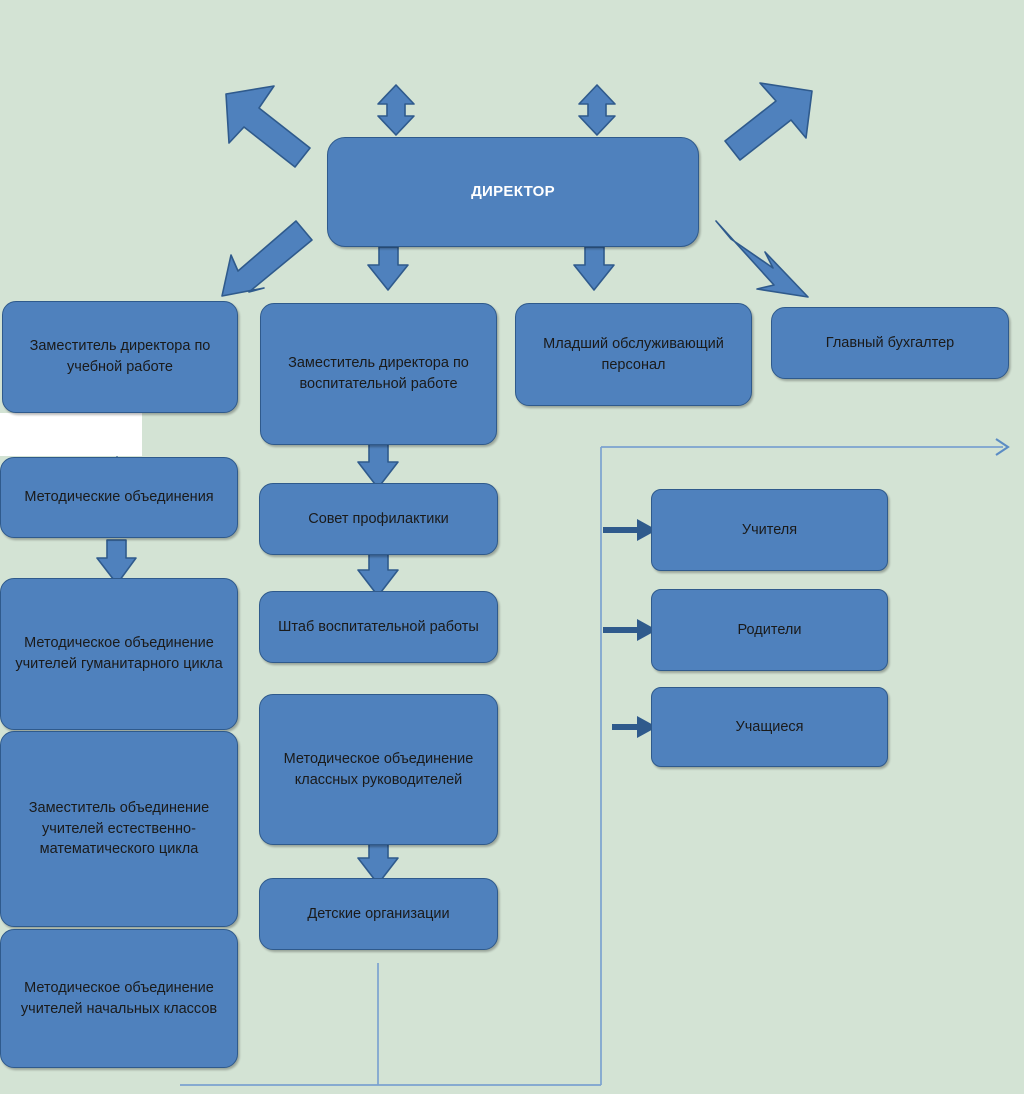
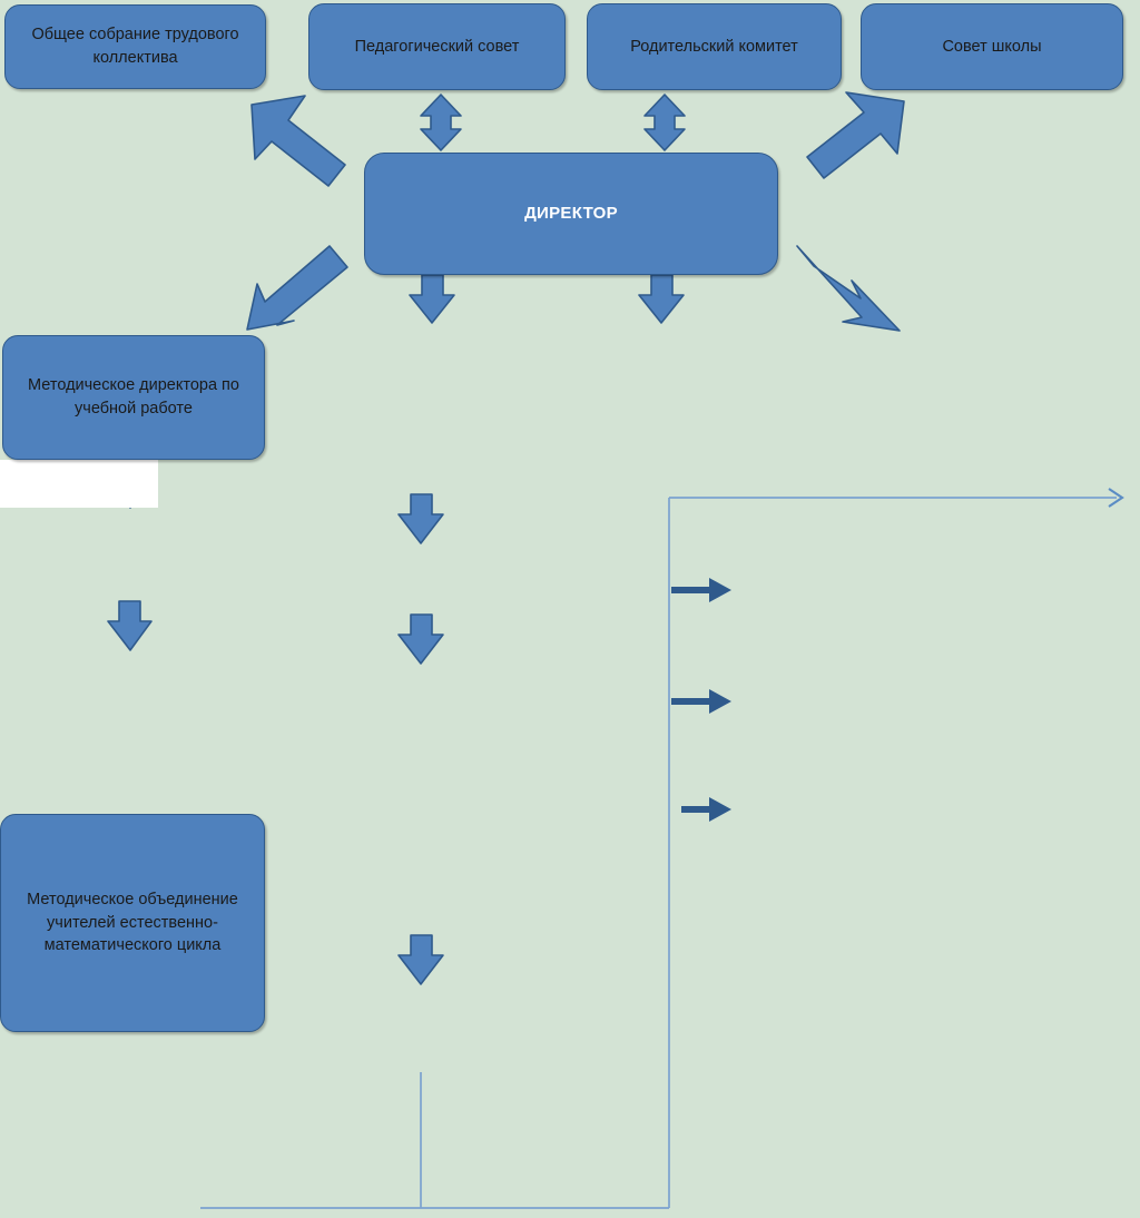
+ Общее собрание трудового коллектива
+ Педагогический совет
+ Родительский комитет
+ Совет школы
  ДИРЕКТОР
- Заместитель директора по учебной работе
+ Методическое директора по учебной работе
- Заместитель директора по воспитательной работе
- Младший обслуживающий персонал
- Главный бухгалтер
- Методические объединения
- Методическое объединение учителей гуманитарного цикла
- Заместитель объединение учителей естественно-математического цикла
+ Методическое объединение учителей естественно-математического цикла
- Методическое объединение учителей начальных классов
- Совет профилактики
- Штаб воспитательной работы
- Методическое объединение классных руководителей
- Детские организации
- Учителя
- Родители
- Учащиеся
